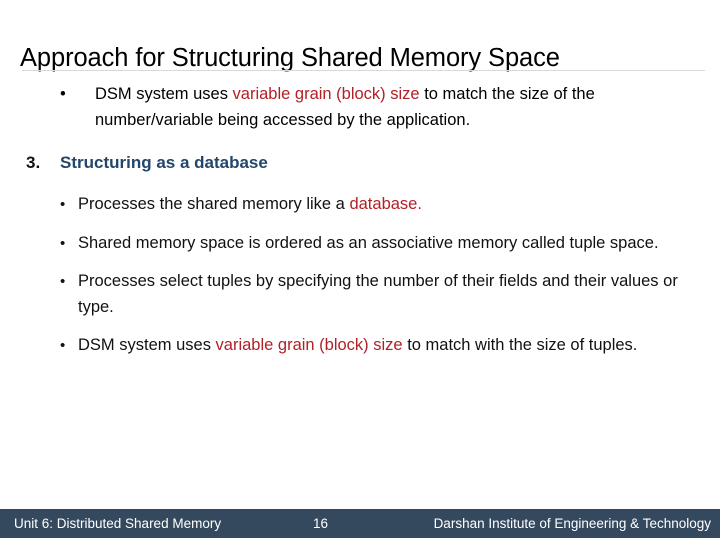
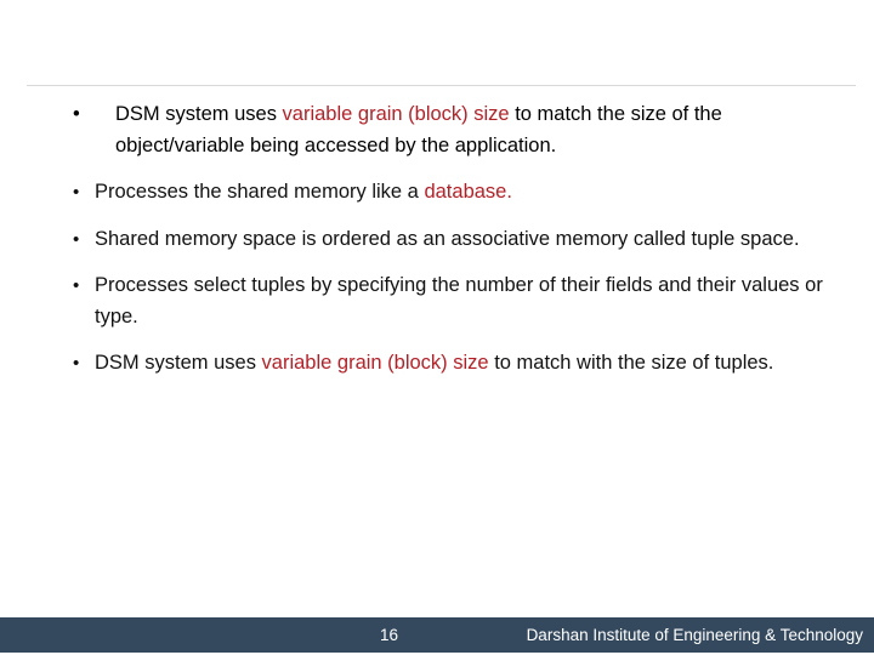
- Approach for Structuring Shared Memory Space
  •
- DSM system uses variable grain (block) size to match the size of the number/variable being accessed by the application.
+ DSM system uses variable grain (block) size to match the size of the object/variable being accessed by the application.
- 3.
- Structuring as a database
  •
  Processes the shared memory like a database.
  •
  Shared memory space is ordered as an associative memory called tuple space.
  •
  Processes select tuples by specifying the number of their fields and their values or type.
  •
  DSM system uses variable grain (block) size to match with the size of tuples.
- Unit 6: Distributed Shared Memory
  16
  Darshan Institute of Engineering & Technology
